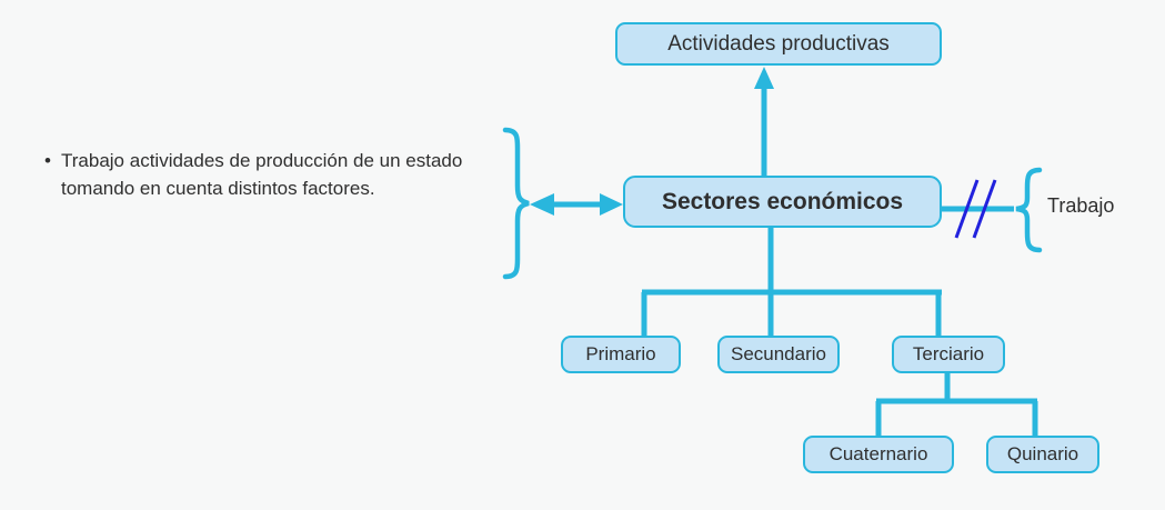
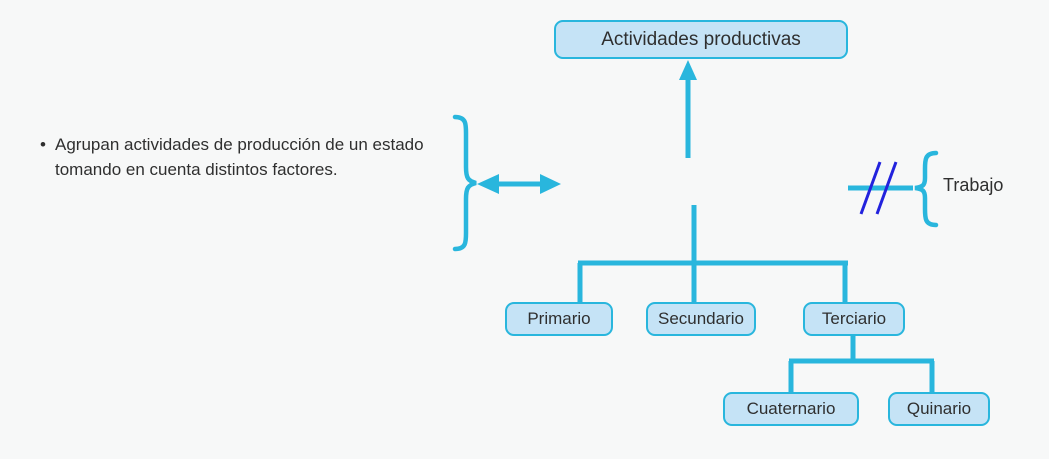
  Actividades productivas
- Sectores económicos
  Primario
  Secundario
  Terciario
  Cuaternario
  Quinario
  •
- Trabajo actividades de producción de un estado tomando en cuenta distintos factores.
+ Agrupan actividades de producción de un estado tomando en cuenta distintos factores.
  Trabajo
